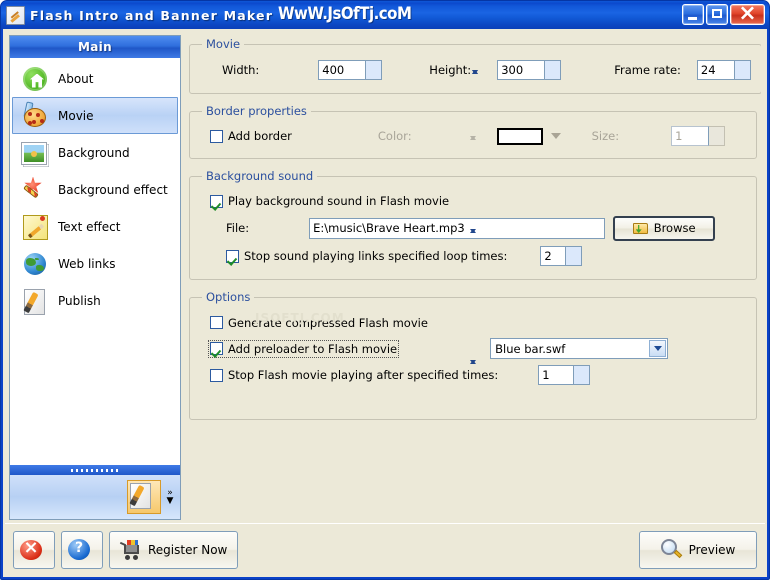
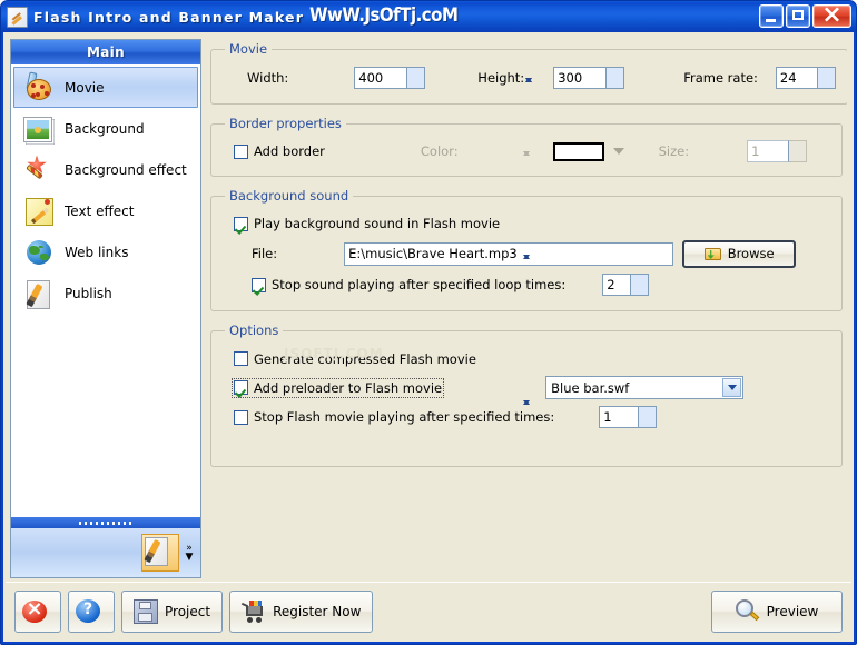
  Flash Intro and Banner Maker
  WwW.JsOfTj.coM
  Main
- About
  Movie
  Background
  Background effect
  Text effect
  Web links
  Publish
  »
  ▼
  Movie
  Width:
  400
  Height:
  300
  Frame rate:
  24
  Border properties
  Add border
  Color:
  Size:
  1
  Background sound
  Play background sound in Flash movie
  File:
  E:\music\Brave Heart.mp3
  Browse
- Stop sound playing links specified loop times:
+ Stop sound playing after specified loop times:
  2
  Options
  Generate compressed Flash movie
  Add preloader to Flash movie
  Blue bar.swf
  Stop Flash movie playing after specified times:
  1
+ Project
  Register Now
  Preview
  JSOFTJ.COM
